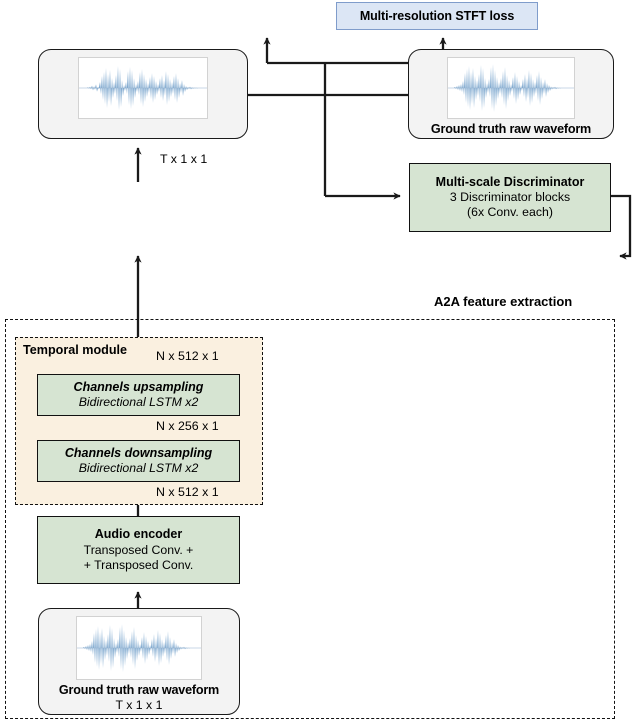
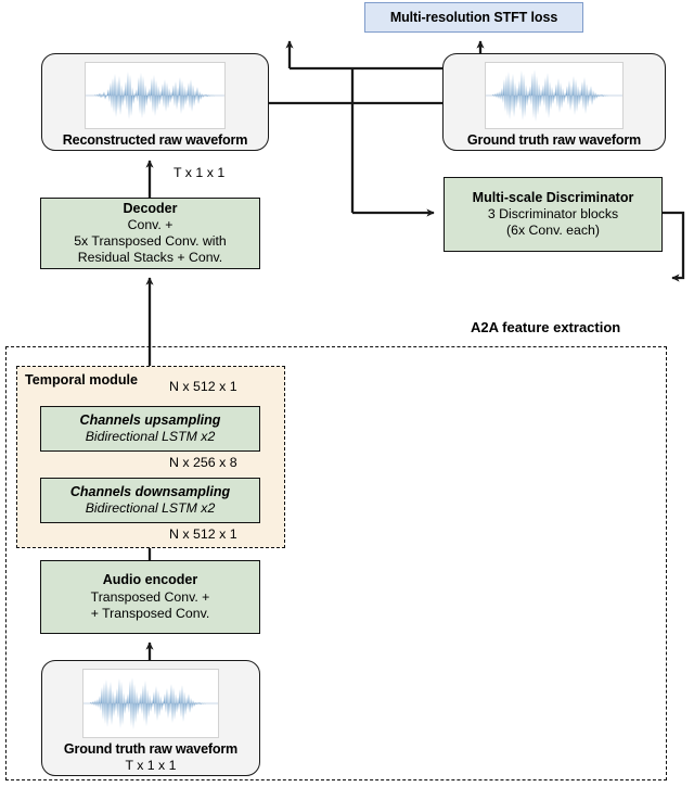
  A2A feature extraction
  Temporal module
  Multi-resolution STFT loss
+ Reconstructed raw waveform
  Ground truth raw waveform
  Ground truth raw waveform
  T x 1 x 1
+ Decoder
+ Conv. +
+ 5x Transposed Conv. with
+ Residual Stacks + Conv.
  Multi-scale Discriminator
  3 Discriminator blocks
  (6x Conv. each)
  Audio encoder
  Transposed Conv. +
  + Transposed Conv.
  Channels upsampling
  Bidirectional LSTM x2
  Channels downsampling
  Bidirectional LSTM x2
  T x 1 x 1
  N x 512 x 1
- N x 256 x 1
+ N x 256 x 8
  N x 512 x 1
